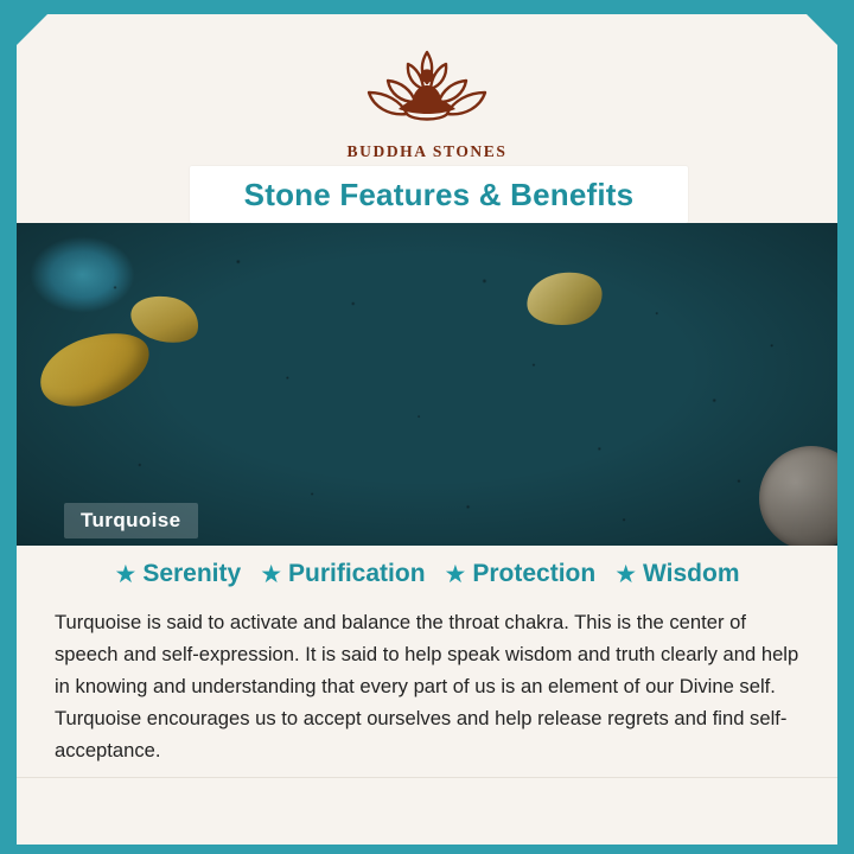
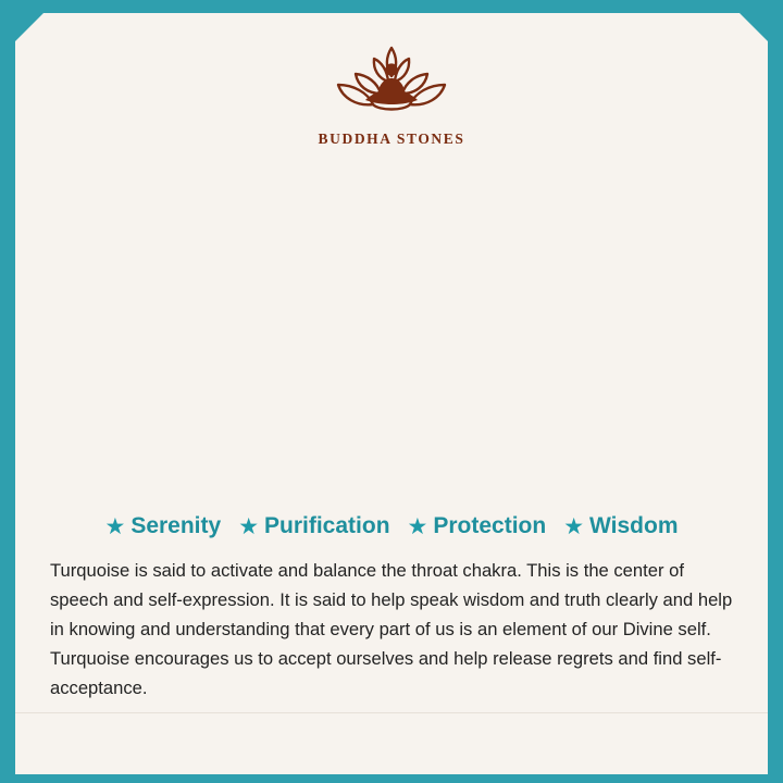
  BUDDHA STONES
- Stone Features & Benefits
- Turquoise
  ★
  Serenity
  ★
  Purification
  ★
  Protection
  ★
  Wisdom
  Turquoise is said to activate and balance the throat chakra. This is the center of speech and self-expression. It is said to help speak wisdom and truth clearly and help in knowing and understanding that every part of us is an element of our Divine self. Turquoise encourages us to accept ourselves and help release regrets and find self-acceptance.
